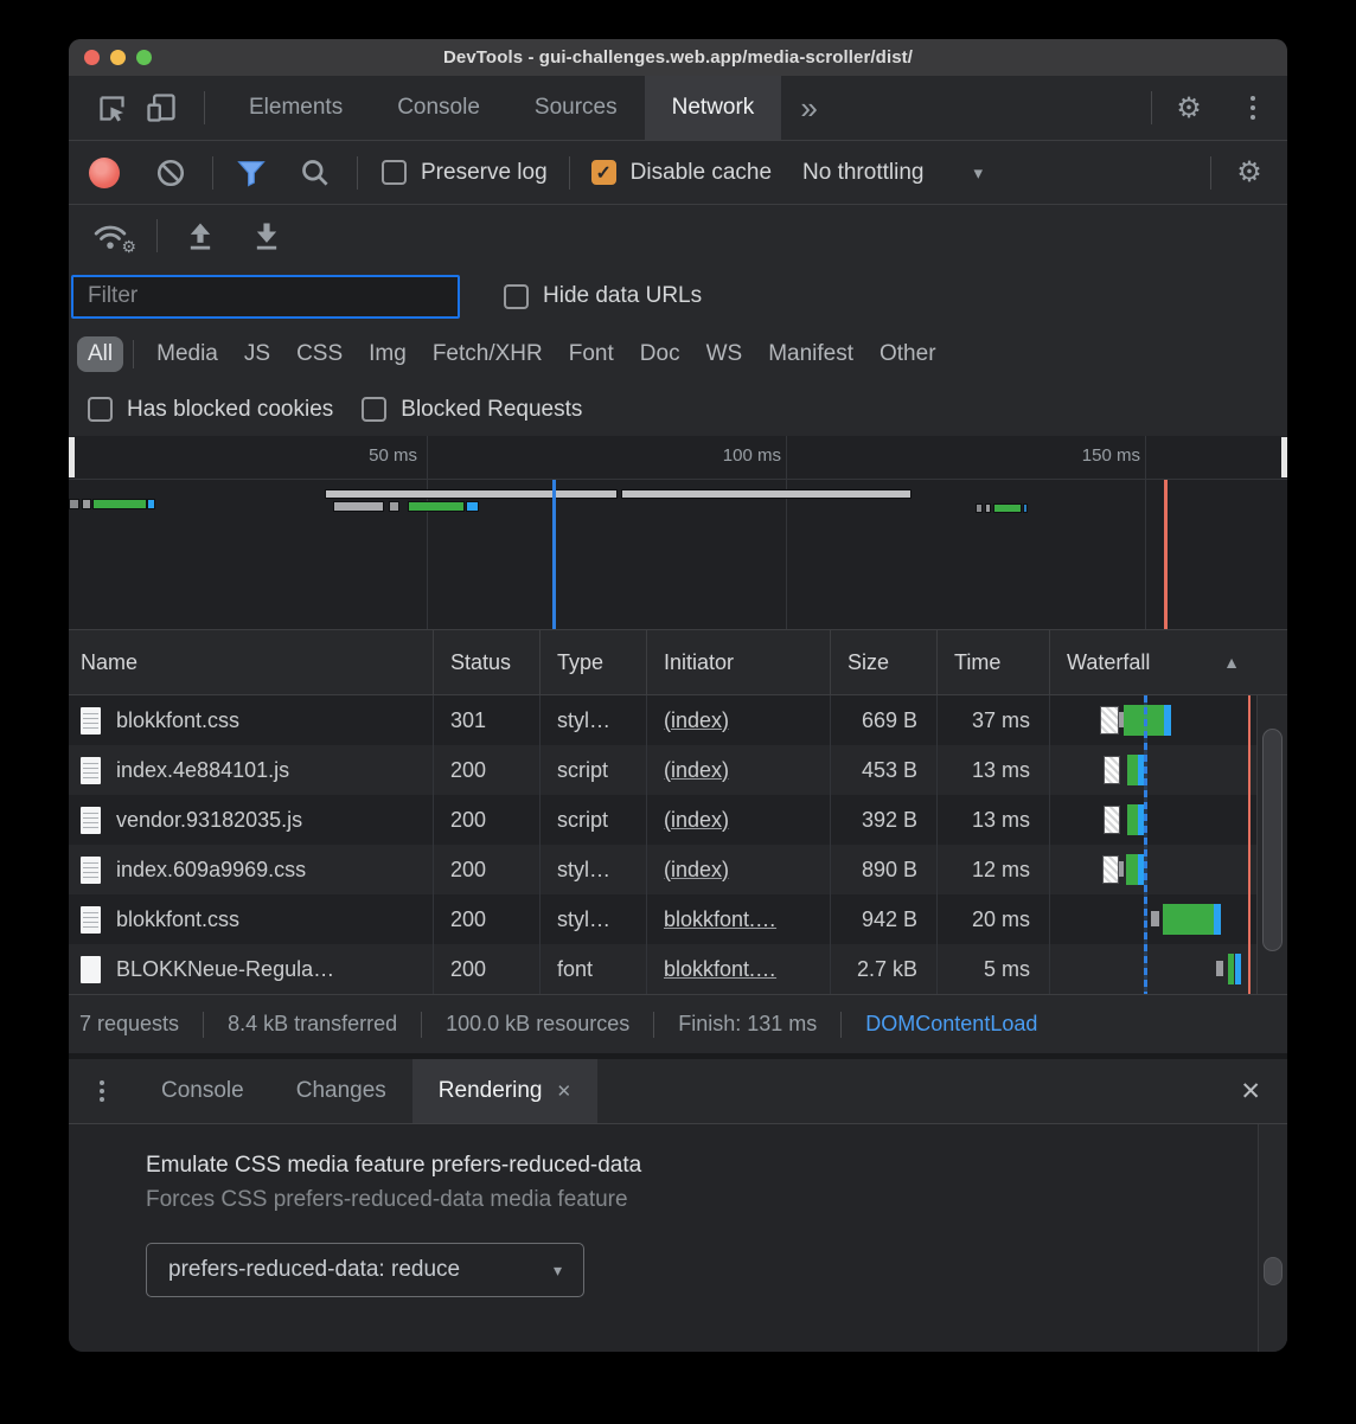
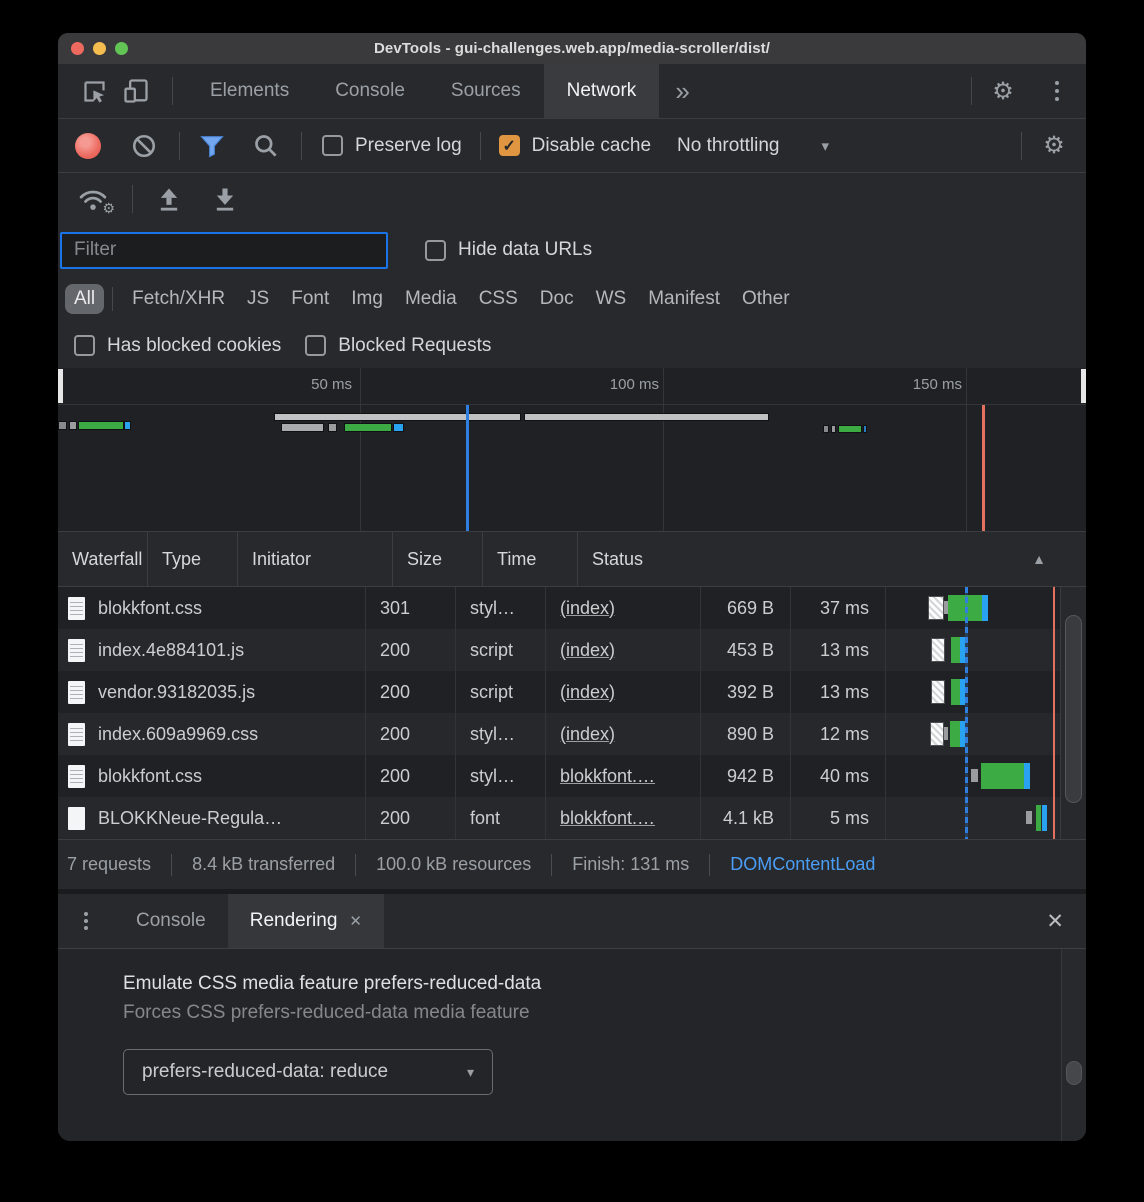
  DevTools - gui-challenges.web.app/media-scroller/dist/
  Elements
  Console
  Sources
  Network
  »
  ⚙
  Preserve log
  ✓
  Disable cache
  No throttling
  ▾
  ⚙
  ⚙
  Filter
  Hide data URLs
  All
- Media
+ Fetch/XHR
  JS
- CSS
+ Font
  Img
- Fetch/XHR
+ Media
- Font
+ CSS
  Doc
  WS
  Manifest
  Other
  Has blocked cookies
  Blocked Requests
  50 ms
  100 ms
  150 ms
- Name
- Status
+ Waterfall
  Type
  Initiator
  Size
  Time
- Waterfall
+ Status
  ▲
  blokkfont.css
  301
  styl…
  (index)
  669 B
  37 ms
  index.4e884101.js
  200
  script
  (index)
  453 B
  13 ms
  vendor.93182035.js
  200
  script
  (index)
  392 B
  13 ms
  index.609a9969.css
  200
  styl…
  (index)
  890 B
  12 ms
  blokkfont.css
  200
  styl…
  blokkfont.…
  942 B
- 20 ms
+ 40 ms
  BLOKKNeue-Regula…
  200
  font
  blokkfont.…
- 2.7 kB
+ 4.1 kB
  5 ms
  7 requests
  8.4 kB transferred
  100.0 kB resources
  Finish: 131 ms
  DOMContentLoad
  Console
- Changes
  Rendering
  ✕
  ✕
  Emulate CSS media feature prefers-reduced-data
  Forces CSS prefers-reduced-data media feature
  prefers-reduced-data: reduce
  ▾
